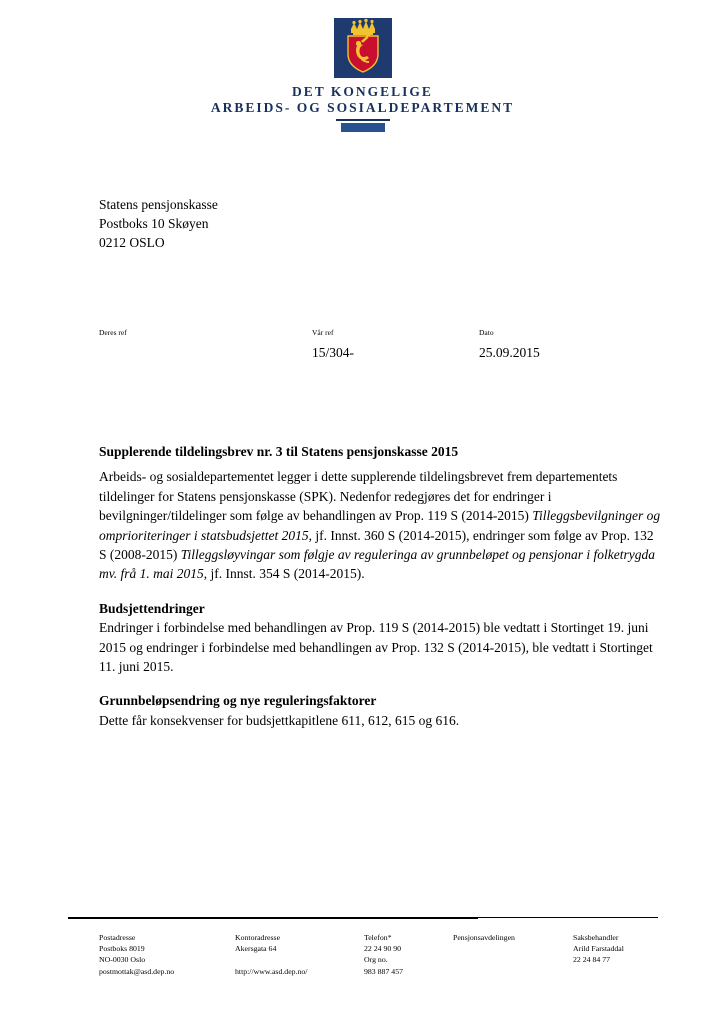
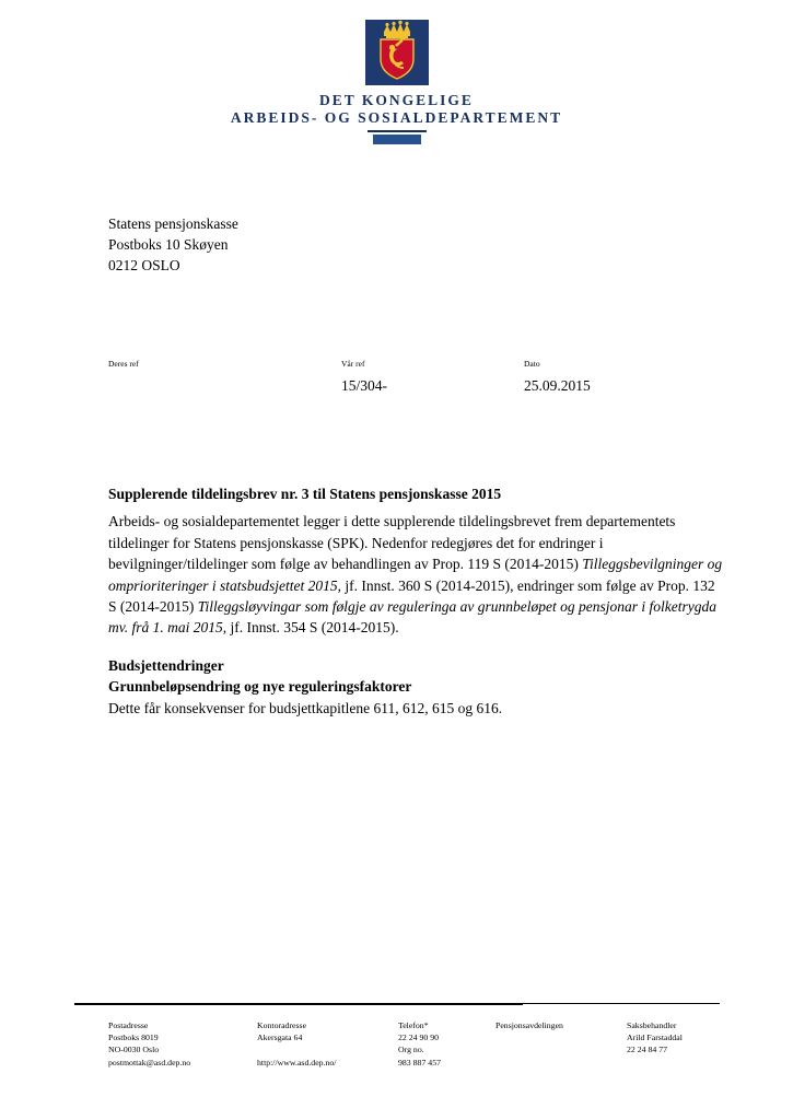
  DET KONGELIGE
  ARBEIDS- OG SOSIALDEPARTEMENT
  Statens pensjonskasse
  Postboks 10 Skøyen
  0212 OSLO
  Deres ref
  Vår ref
  15/304-
  Dato
  25.09.2015
  Supplerende tildelingsbrev nr. 3 til Statens pensjonskasse 2015
- Arbeids- og sosialdepartementet legger i dette supplerende tildelingsbrevet frem departementets tildelinger for Statens pensjonskasse (SPK). Nedenfor redegjøres det for endringer i bevilgninger/tildelinger som følge av behandlingen av Prop. 119 S (2014-2015) Tilleggsbevilgninger og omprioriteringer i statsbudsjettet 2015, jf. Innst. 360 S (2014-2015), endringer som følge av Prop. 132 S (2008-2015) Tilleggsløyvingar som følgje av reguleringa av grunnbeløpet og pensjonar i folketrygda mv. frå 1. mai 2015, jf. Innst. 354 S (2014-2015).
+ Arbeids- og sosialdepartementet legger i dette supplerende tildelingsbrevet frem departementets tildelinger for Statens pensjonskasse (SPK). Nedenfor redegjøres det for endringer i bevilgninger/tildelinger som følge av behandlingen av Prop. 119 S (2014-2015) Tilleggsbevilgninger og omprioriteringer i statsbudsjettet 2015, jf. Innst. 360 S (2014-2015), endringer som følge av Prop. 132 S (2014-2015) Tilleggsløyvingar som følgje av reguleringa av grunnbeløpet og pensjonar i folketrygda mv. frå 1. mai 2015, jf. Innst. 354 S (2014-2015).
  Budsjettendringer
- Endringer i forbindelse med behandlingen av Prop. 119 S (2014-2015) ble vedtatt i Stortinget 19. juni 2015 og endringer i forbindelse med behandlingen av Prop. 132 S (2014-2015), ble vedtatt i Stortinget 11. juni 2015.
  Grunnbeløpsendring og nye reguleringsfaktorer
  Dette får konsekvenser for budsjettkapitlene 611, 612, 615 og 616.
  Postadresse
  Postboks 8019
  NO-0030 Oslo
  postmottak@asd.dep.no
  Kontoradresse
  Akersgata 64
  http://www.asd.dep.no/
  Telefon*
  22 24 90 90
  Org no.
  983 887 457
  Pensjonsavdelingen
  Saksbehandler
  Arild Farstaddal
  22 24 84 77
